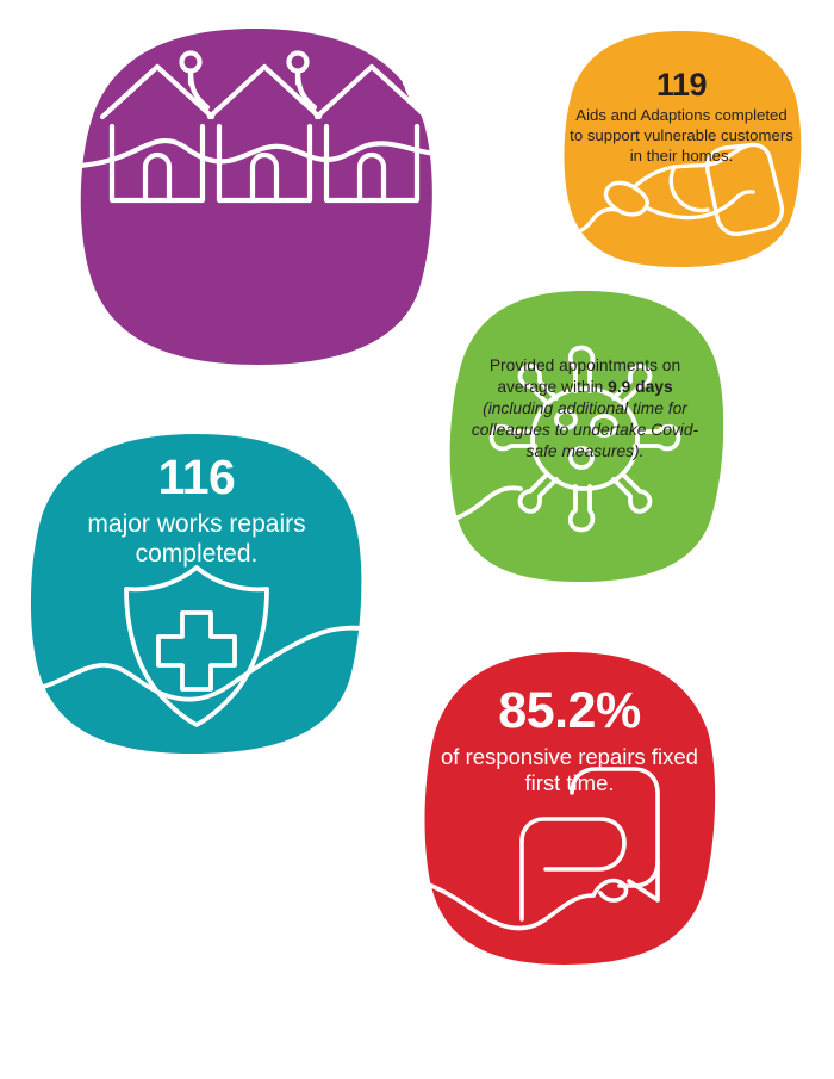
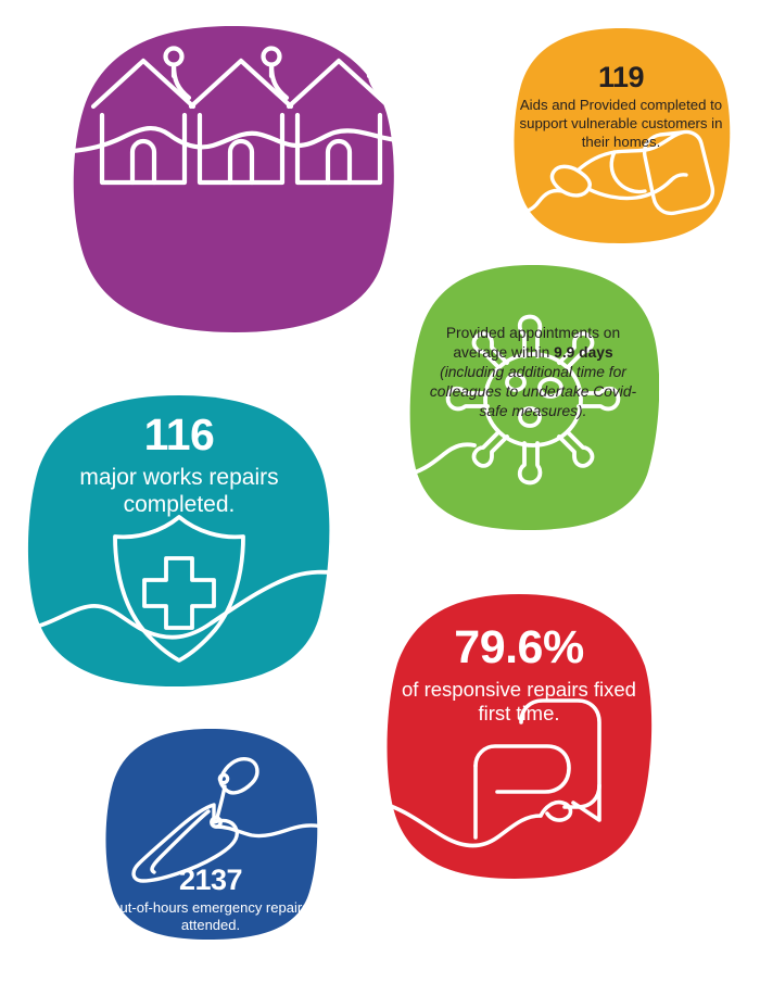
  119
- Aids and Adaptions completed to support vulnerable customers in their homes.
+ Aids and Provided completed to support vulnerable customers in their homes.
  Provided appointments on average within 9.9 days (including additional time for colleagues to undertake Covid-safe measures).
  116
  major works repairs completed.
- 85.2%
+ 79.6%
  of responsive repairs fixed first time.
+ 2137
+ out-of-hours emergency repairs attended.
